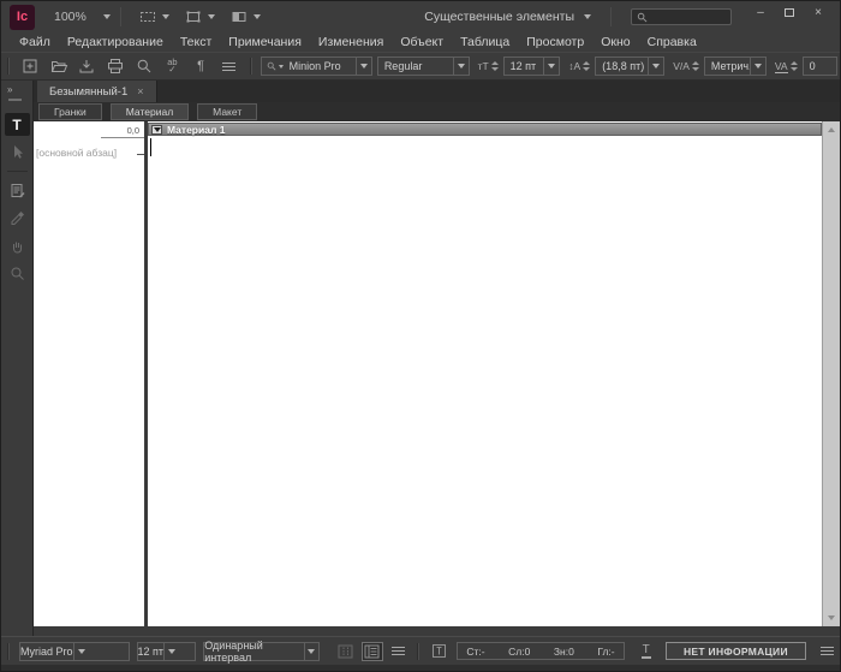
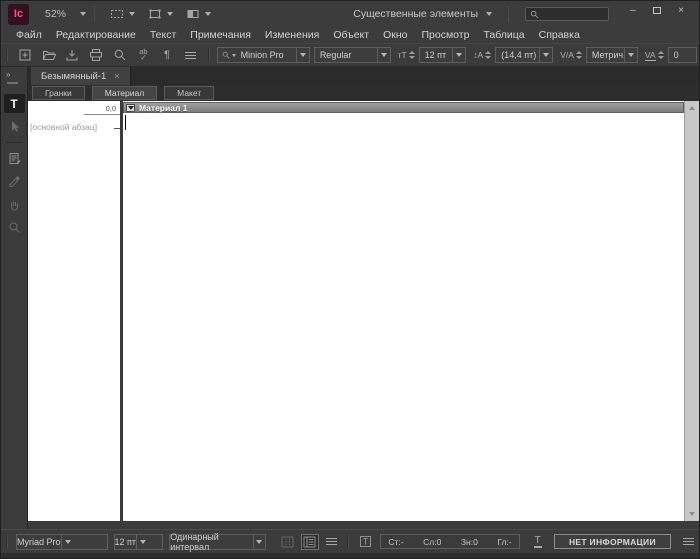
  Ic
- 100%
+ 52%
  Существенные элементы
  –
  ×
  Файл
  Редактирование
  Текст
  Примечания
  Изменения
  Объект
- Таблица
+ Окно
  Просмотр
- Окно
+ Таблица
  Справка
  ab
  ✓
  ¶
  Minion Pro
  Regular
  тT
  12 пт
  ↕A
- (18,8 пт)
+ (14,4 пт)
  V/A
  Метрич
  VA
  0
  Безымянный-1
  ×
  »
  T
  Гранки
  Материал
  Макет
  0,0
  [основной абзац]
  Материал 1
  Myriad Pro
  12 пт
  Одинарный интервал
  Ст:-
  Сл:0
  Зн:0
  Гл:-
  T
  НЕТ ИНФОРМАЦИИ
